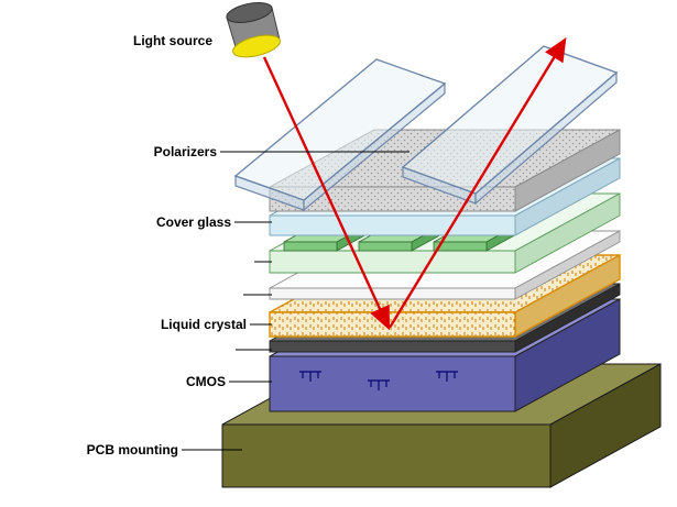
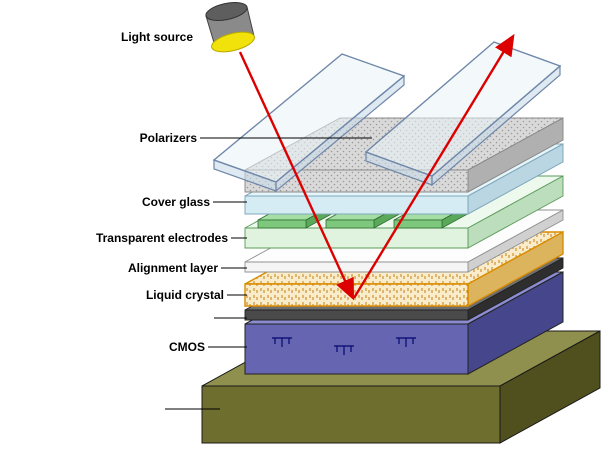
  Light source
  Polarizers
  Cover glass
+ Transparent electrodes
+ Alignment layer
  Liquid crystal
  CMOS
- PCB mounting
